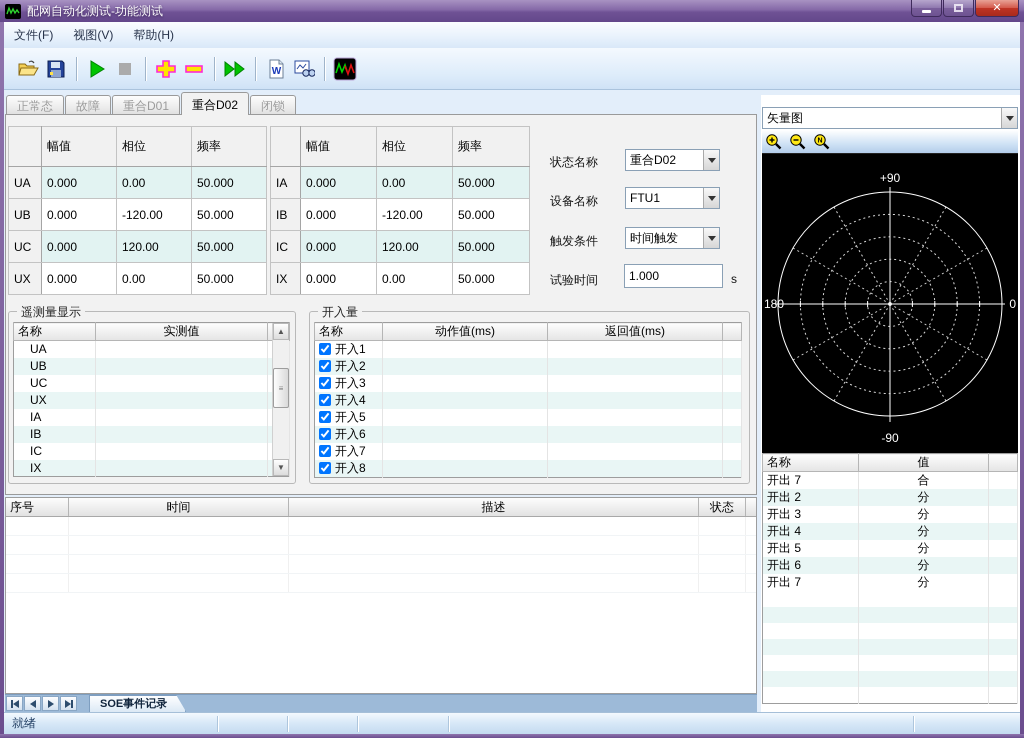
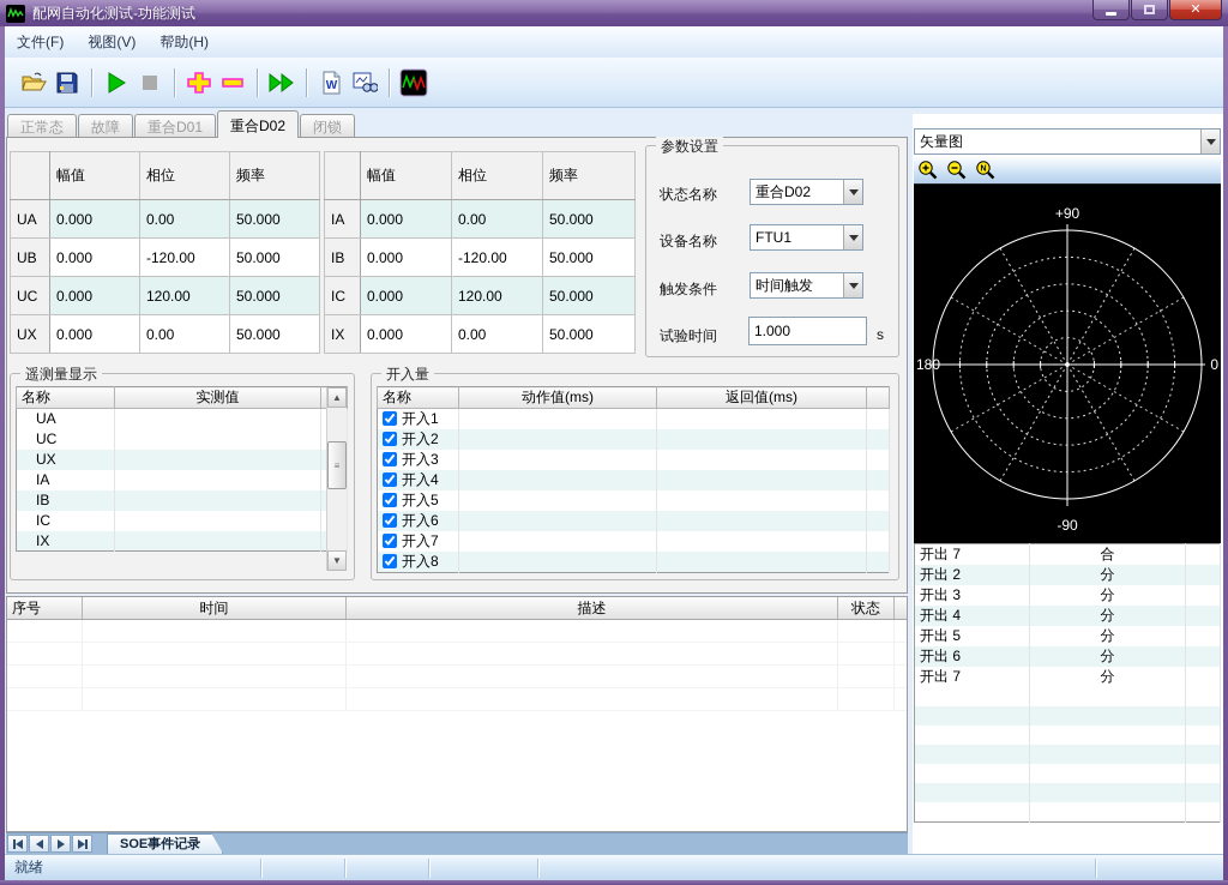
  配网自动化测试-功能测试
  ✕
  文件(F)
  视图(V)
  帮助(H)
  W
  正常态
  故障
  重合D01
  重合D02
  闭锁
  	幅值	相位	频率
  UA	0.000	0.00	50.000
  UB	0.000	-120.00	50.000
  UC	0.000	120.00	50.000
  UX	0.000	0.00	50.000
  	幅值	相位	频率
  IA	0.000	0.00	50.000
  IB	0.000	-120.00	50.000
  IC	0.000	120.00	50.000
  IX	0.000	0.00	50.000
+ 参数设置
  状态名称
  重合D02
  设备名称
  FTU1
  触发条件
  时间触发
  试验时间
  1.000
  s
  遥测量显示
  名称	实测值
  UA
- UB
  UC
  UX
  IA
  IB
  IC
  IX
  ▲
  ≡
  ▼
  开入量
  名称	动作值(ms)	返回值(ms)
  开入1
  开入2
  开入3
  开入4
  开入5
  开入6
  开入7
  开入8
  序号
  时间
  描述
  状态
  SOE事件记录
  矢量图
  +90
  -90
  180
  0
- 名称	值
  开出 7	合
  开出 2	分
  开出 3	分
  开出 4	分
  开出 5	分
  开出 6	分
  开出 7	分
  就绪
